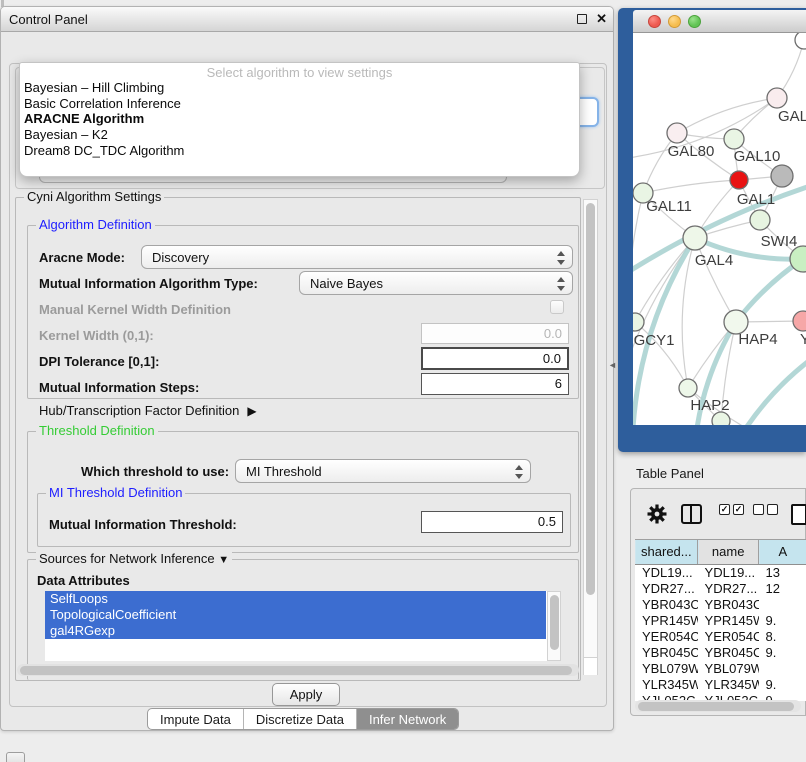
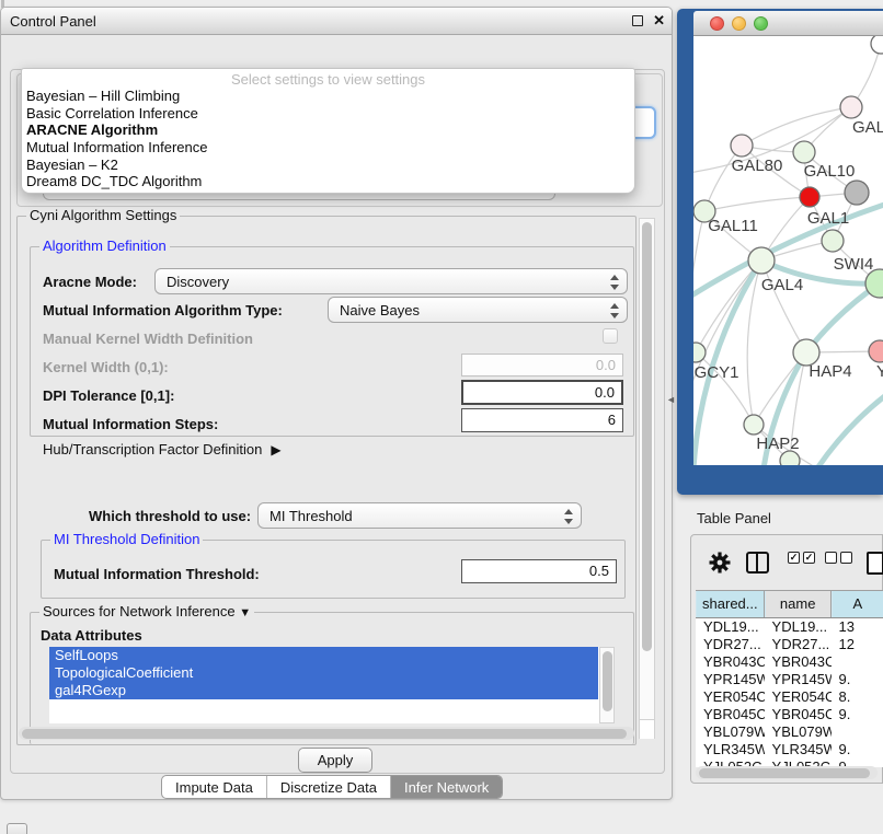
  Control Panel
  ✕
- Select algorithm to view settings
+ Select settings to view settings
  Bayesian – Hill Climbing
  Basic Correlation Inference
  ARACNE Algorithm
+ Mutual Information Inference
  Bayesian – K2
  Dream8 DC_TDC Algorithm
  Cyni Algorithm Settings
  Algorithm Definition
  Aracne Mode:
  Discovery
  Mutual Information Algorithm Type:
  Naive Bayes
  Manual Kernel Width Definition
  Kernel Width (0,1):
  0.0
  DPI Tolerance [0,1]:
  0.0
  Mutual Information Steps:
  6
  Hub/Transcription Factor Definition ▶
- Threshold Definition
  Which threshold to use:
  MI Threshold
  MI Threshold Definition
  Mutual Information Threshold:
  0.5
  Sources for Network Inference ▼
  Data Attributes
  SelfLoops
  TopologicalCoefficient
  gal4RGexp
  Apply
  Impute Data
  Discretize Data
  Infer Network
  ◄
  GAL
  GAL80
  GAL10
  GAL1
  GAL11
  GAL4
  SWI4
  GCY1
  HAP4
  Y
  HAP2
  Table Panel
  ✓
  ✓
  shared...
  name
  A
  YDL19...
  YDL19...
  13
  YDR27...
  YDR27...
  12
  YBR043C
  YBR043C
  YPR145W
  YPR145
  9.
  YER054C
  YER054C
  8.
  YBR045C
  YBR045C
  9.
  YBL079W
  YBL079W
  YLR345W
  YLR345W
  9.
